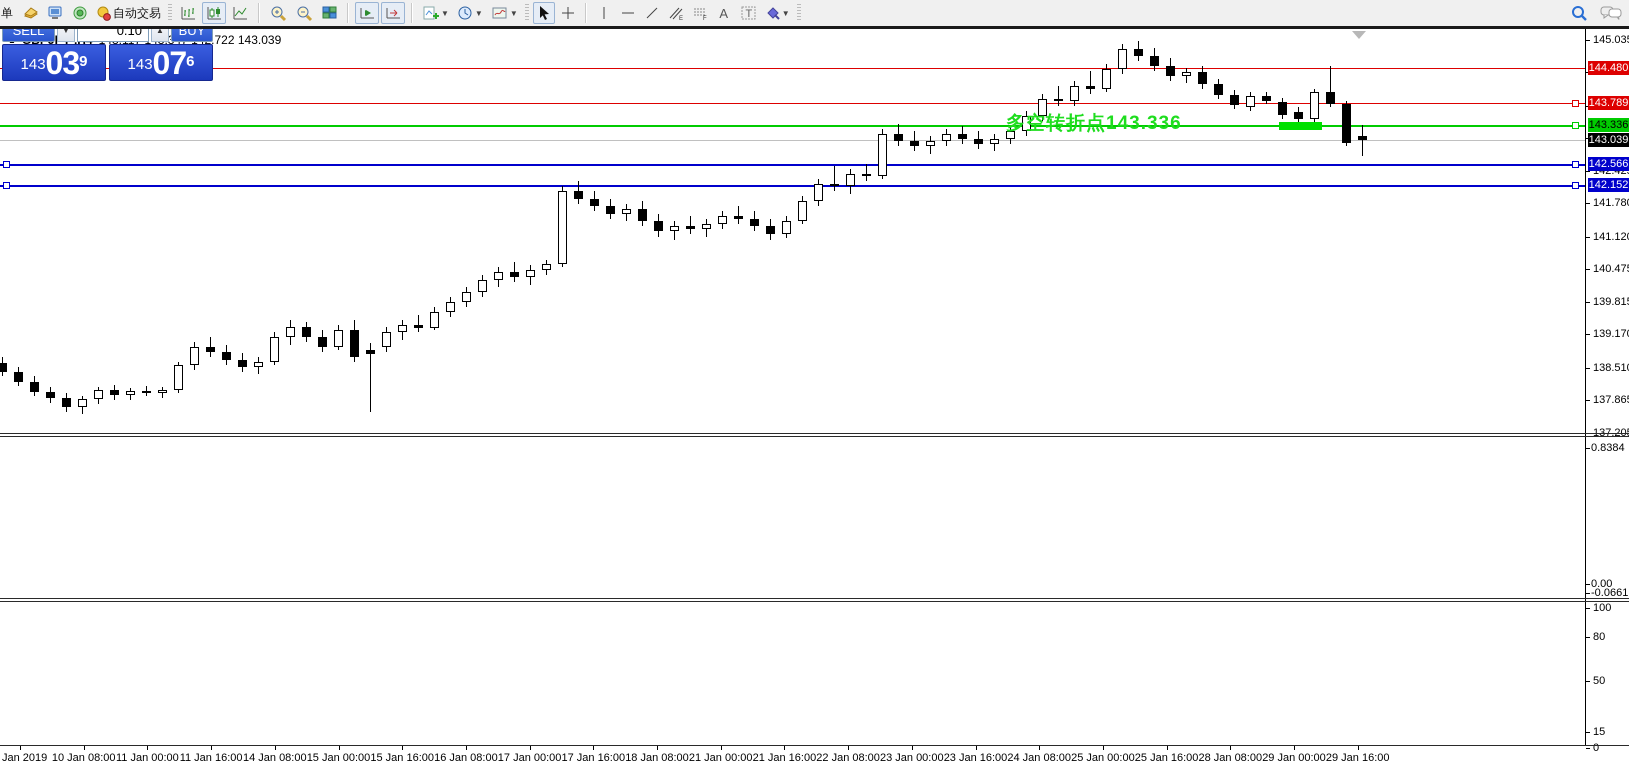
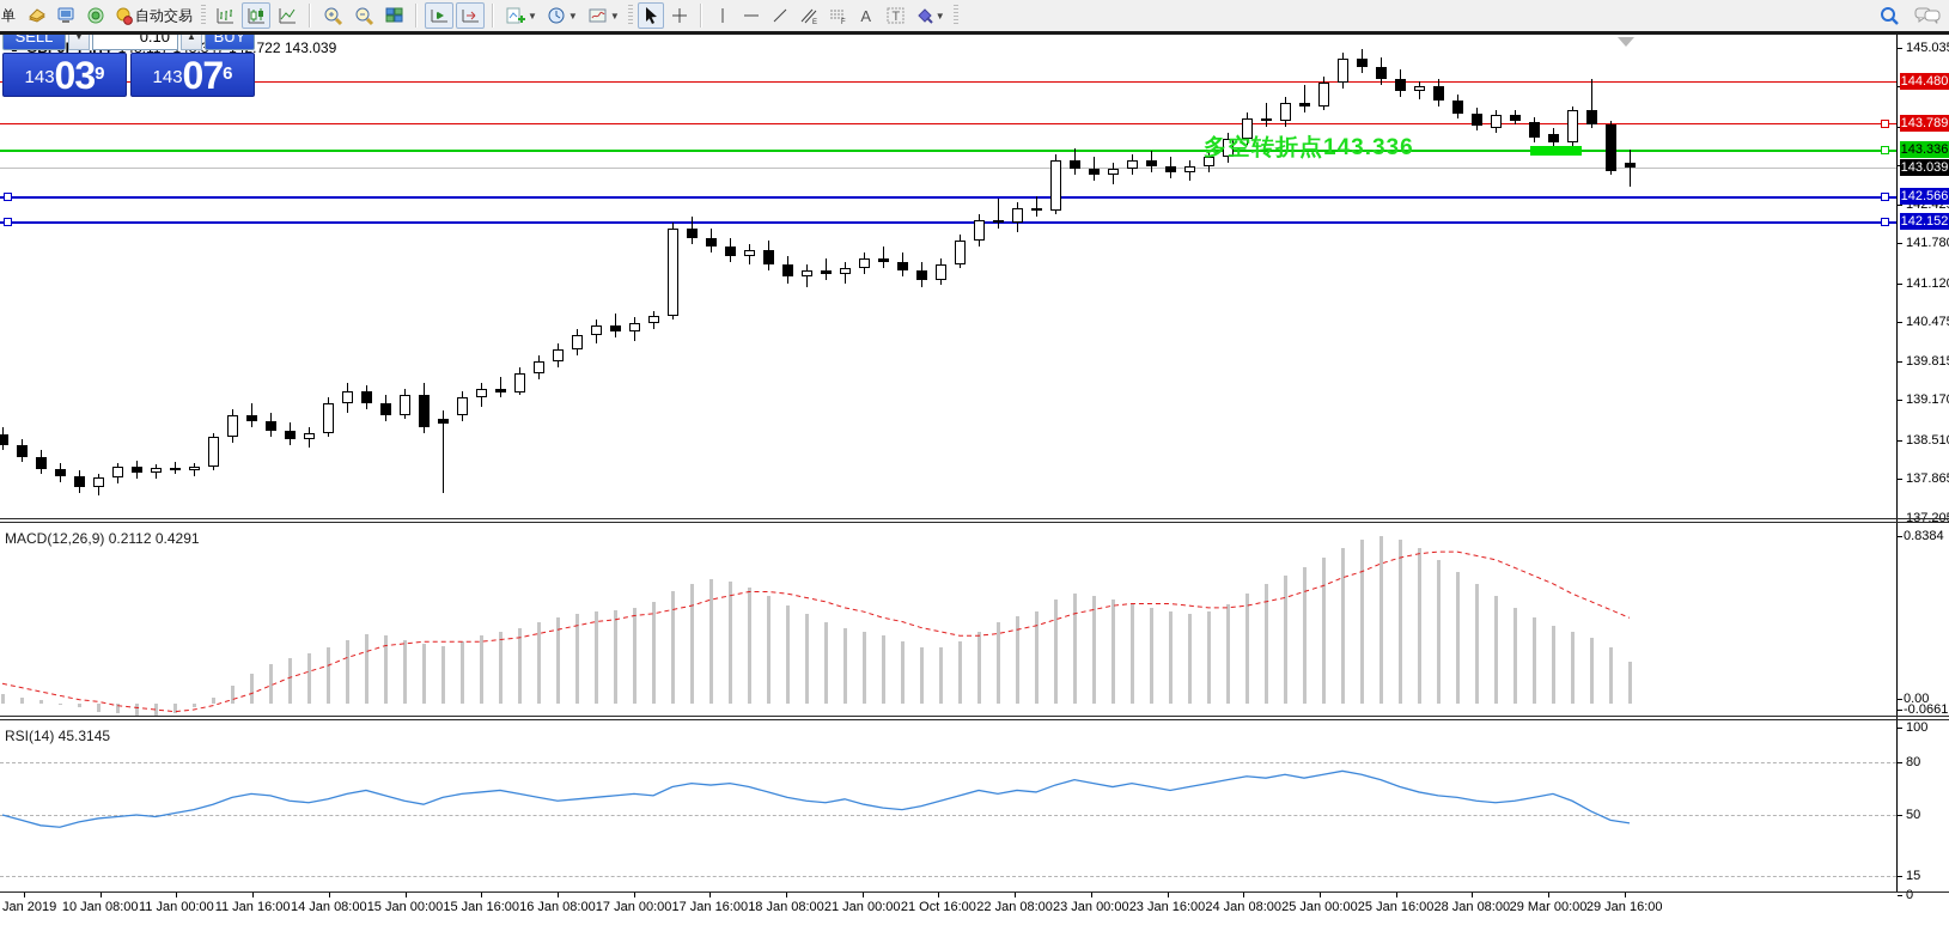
  单
  自动交易
  ▼
  ▼
  ▼
  A
  T
  ▼
  多空转折点143.336
+ MACD(12,26,9) 0.2112 0.4291
+ RSI(14) 45.3145
  145.03
  142.42
  141.78
  141.12
  140.47
  139.81
  139.17
  138.51
  137.86
  0.8384
  0.00
  -0.0661
  100
  80
  50
  15
  0
  144.480
  143.789
  143.336
  142.566
  142.152
  143.039
  Jan 2019
  10 Jan 08:00
  11 Jan 00:00
  11 Jan 16:00
  14 Jan 08:00
  15 Jan 00:00
  15 Jan 16:00
  16 Jan 08:00
  17 Jan 00:00
  17 Jan 16:00
  18 Jan 08:00
  21 Jan 00:00
- 21 Jan 16:00
+ 21 Oct 16:00
  22 Jan 08:00
  23 Jan 00:00
  23 Jan 16:00
  24 Jan 08:00
  25 Jan 00:00
  25 Jan 16:00
  28 Jan 08:00
- 29 Jan 00:00
+ 29 Mar 00:00
  29 Jan 16:00
  SELL
  ▼
  0.10
  ▲
  BUY
  143
  03
  9
  143
  07
  6
